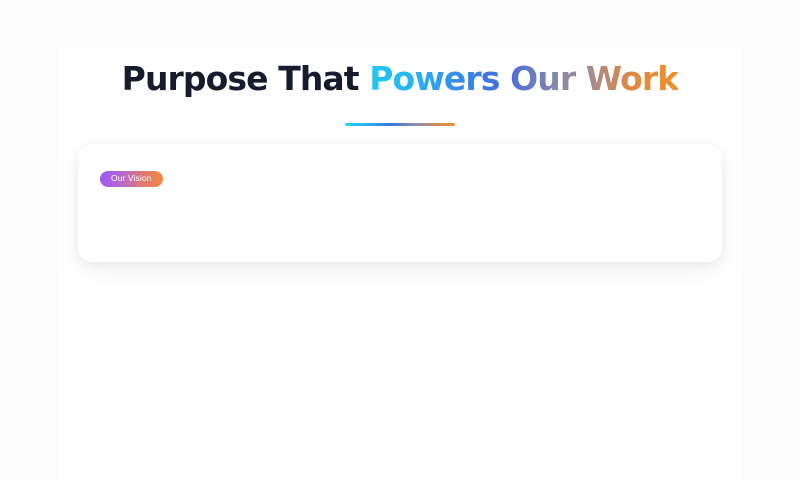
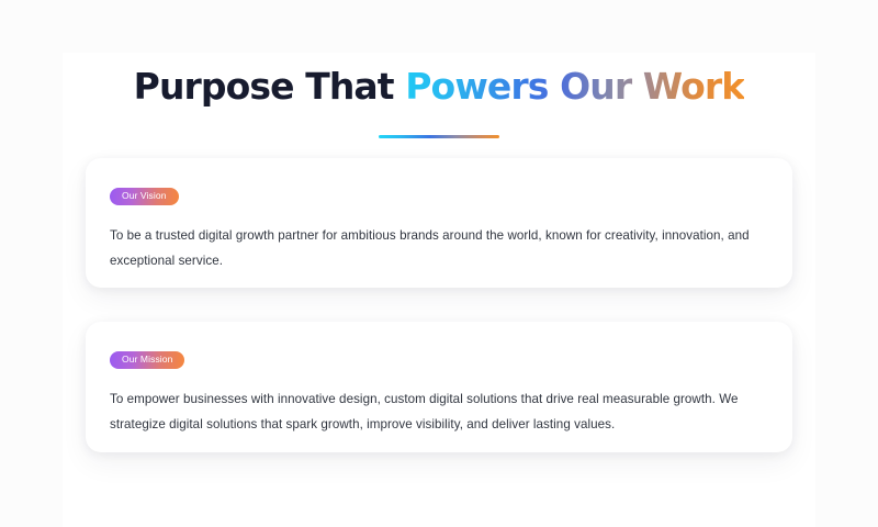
  Purpose That Powers Our Work
  Our Vision
+ To be a trusted digital growth partner for ambitious brands around the world, known for creativity, innovation, and exceptional service.
+ Our Mission
+ To empower businesses with innovative design, custom digital solutions that drive real measurable growth. We strategize digital solutions that spark growth, improve visibility, and deliver lasting values.
